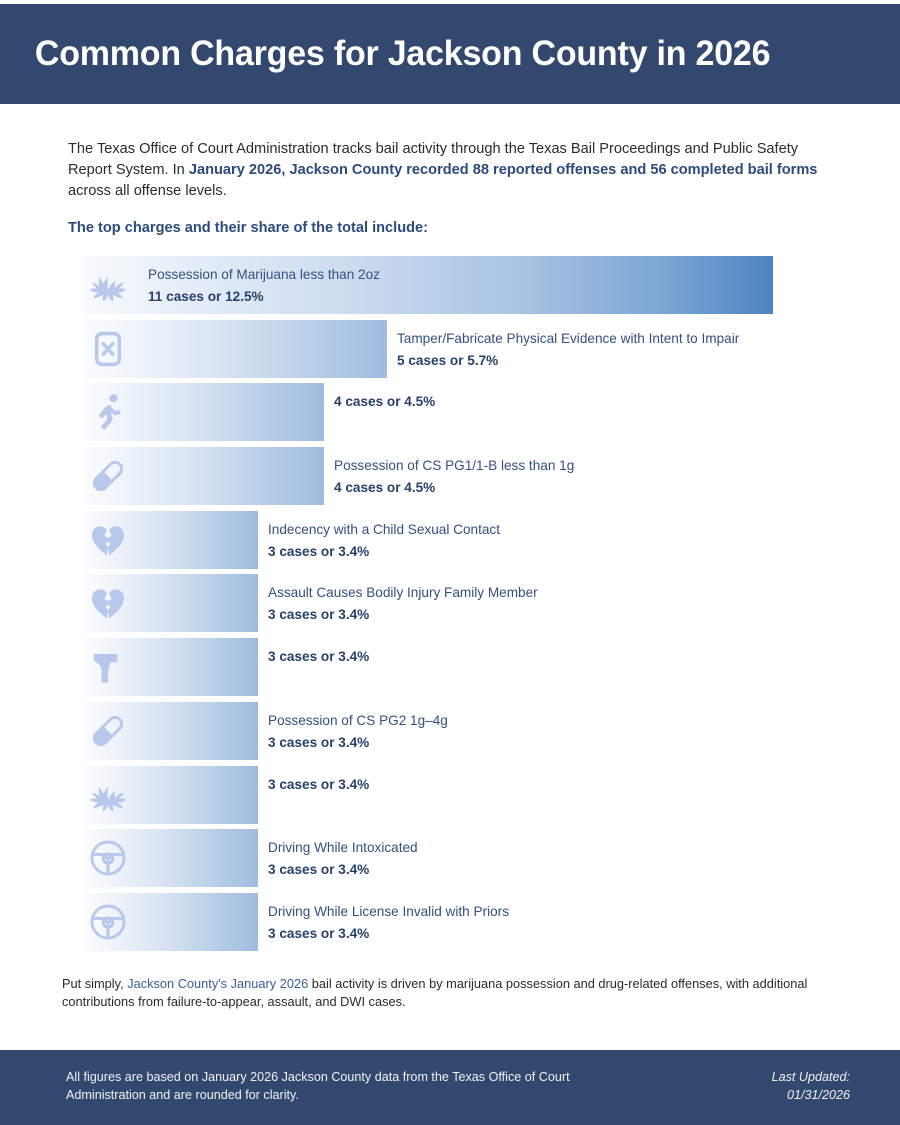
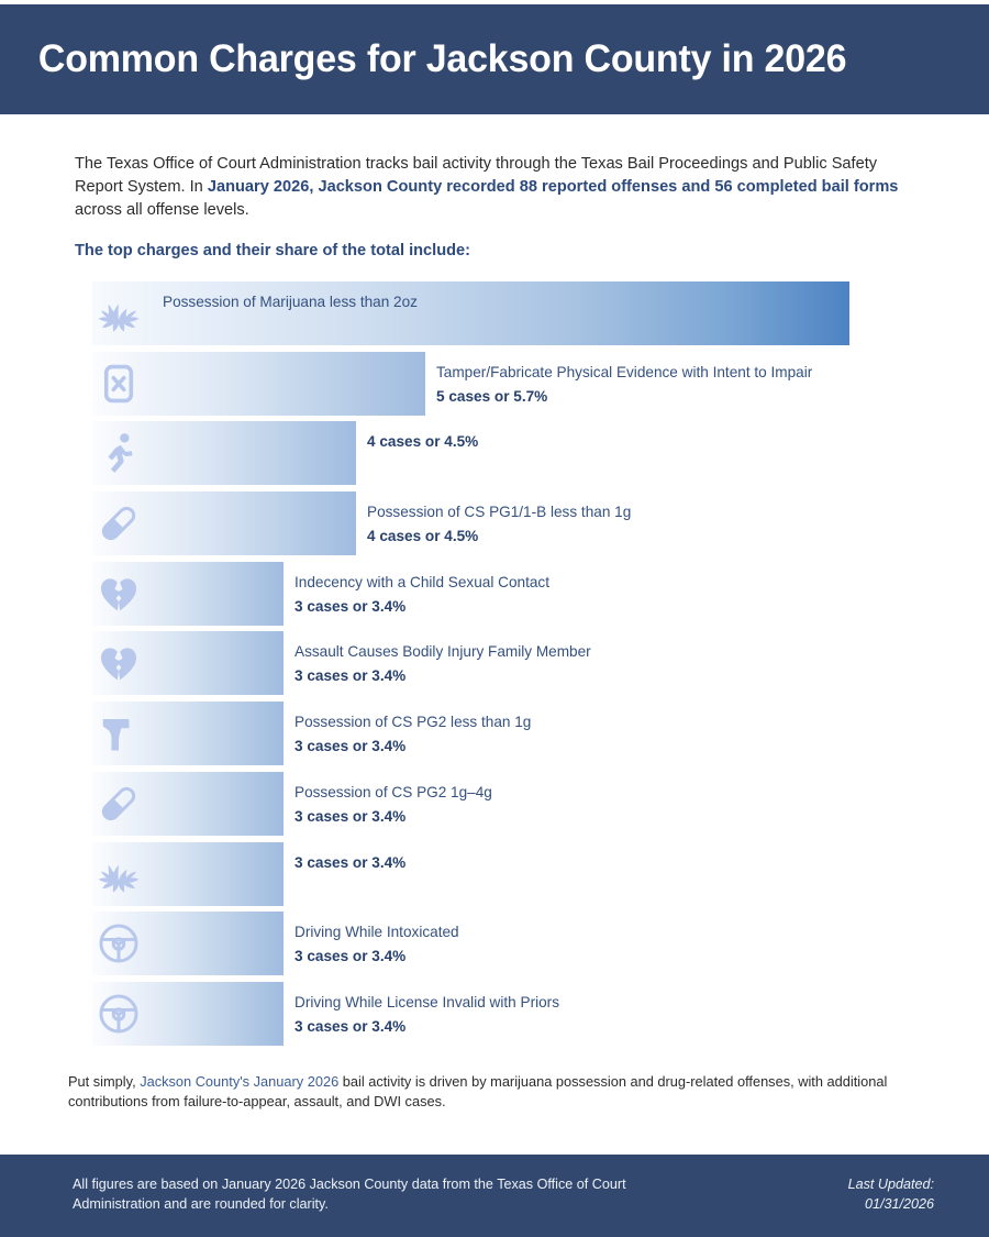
  Common Charges for Jackson County in 2026
  The Texas Office of Court Administration tracks bail activity through the Texas Bail Proceedings and Public Safety Report System. In January 2026, Jackson County recorded 88 reported offenses and 56 completed bail forms across all offense levels.
  The top charges and their share of the total include:
  Possession of Marijuana less than 2oz
- 11 cases or 12.5%
  Tamper/Fabricate Physical Evidence with Intent to Impair
  5 cases or 5.7%
  4 cases or 4.5%
  Possession of CS PG1/1-B less than 1g
  4 cases or 4.5%
  Indecency with a Child Sexual Contact
  3 cases or 3.4%
  Assault Causes Bodily Injury Family Member
  3 cases or 3.4%
+ Possession of CS PG2 less than 1g
  3 cases or 3.4%
  Possession of CS PG2 1g–4g
  3 cases or 3.4%
  3 cases or 3.4%
  Driving While Intoxicated
  3 cases or 3.4%
  Driving While License Invalid with Priors
  3 cases or 3.4%
  Put simply, Jackson County's January 2026 bail activity is driven by marijuana possession and drug-related offenses, with additional contributions from failure-to-appear, assault, and DWI cases.
  All figures are based on January 2026 Jackson County data from the Texas Office of Court Administration and are rounded for clarity.
  Last Updated:
  01/31/2026
